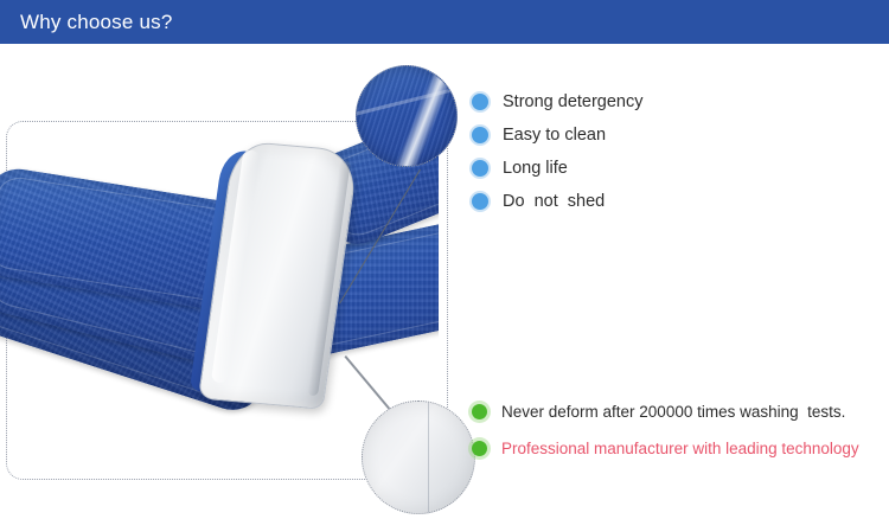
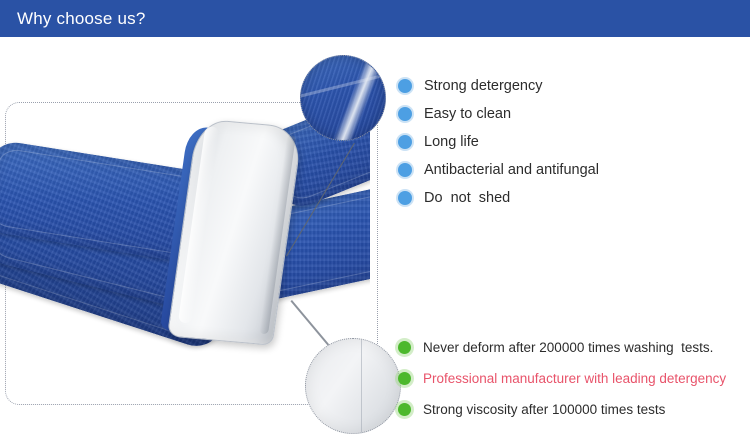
  Why choose us?
  Strong detergency
  Easy to clean
  Long life
+ Antibacterial and antifungal
  Do not shed
  Never deform after 200000 times washing tests.
- Professional manufacturer with leading technology
+ Professional manufacturer with leading detergency
+ Strong viscosity after 100000 times tests
